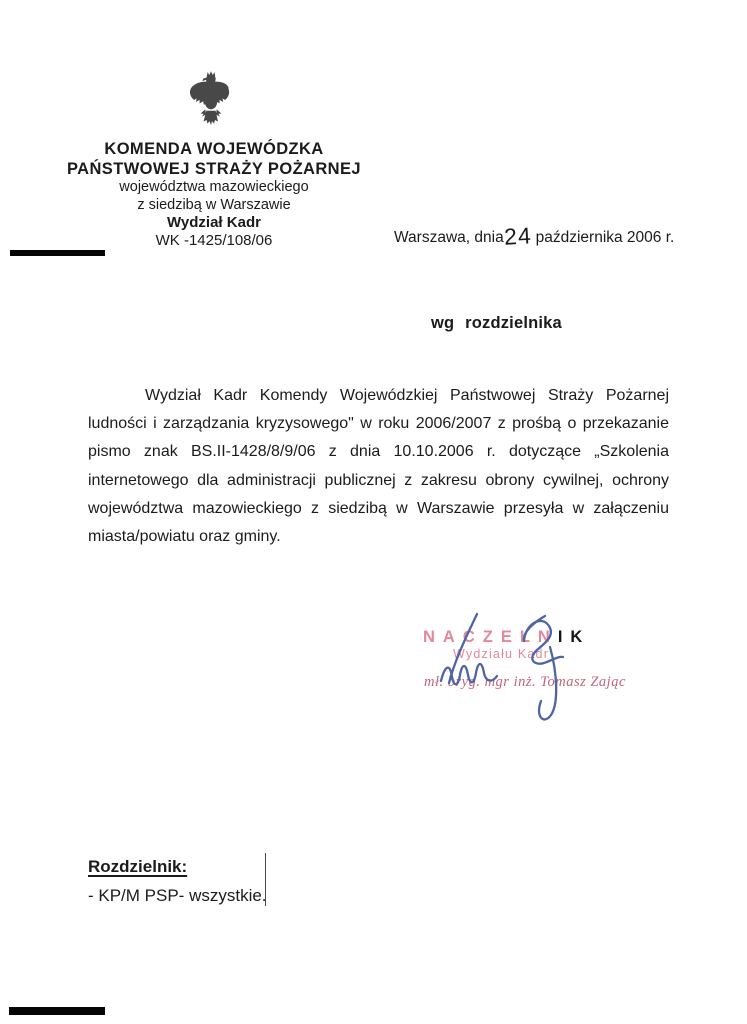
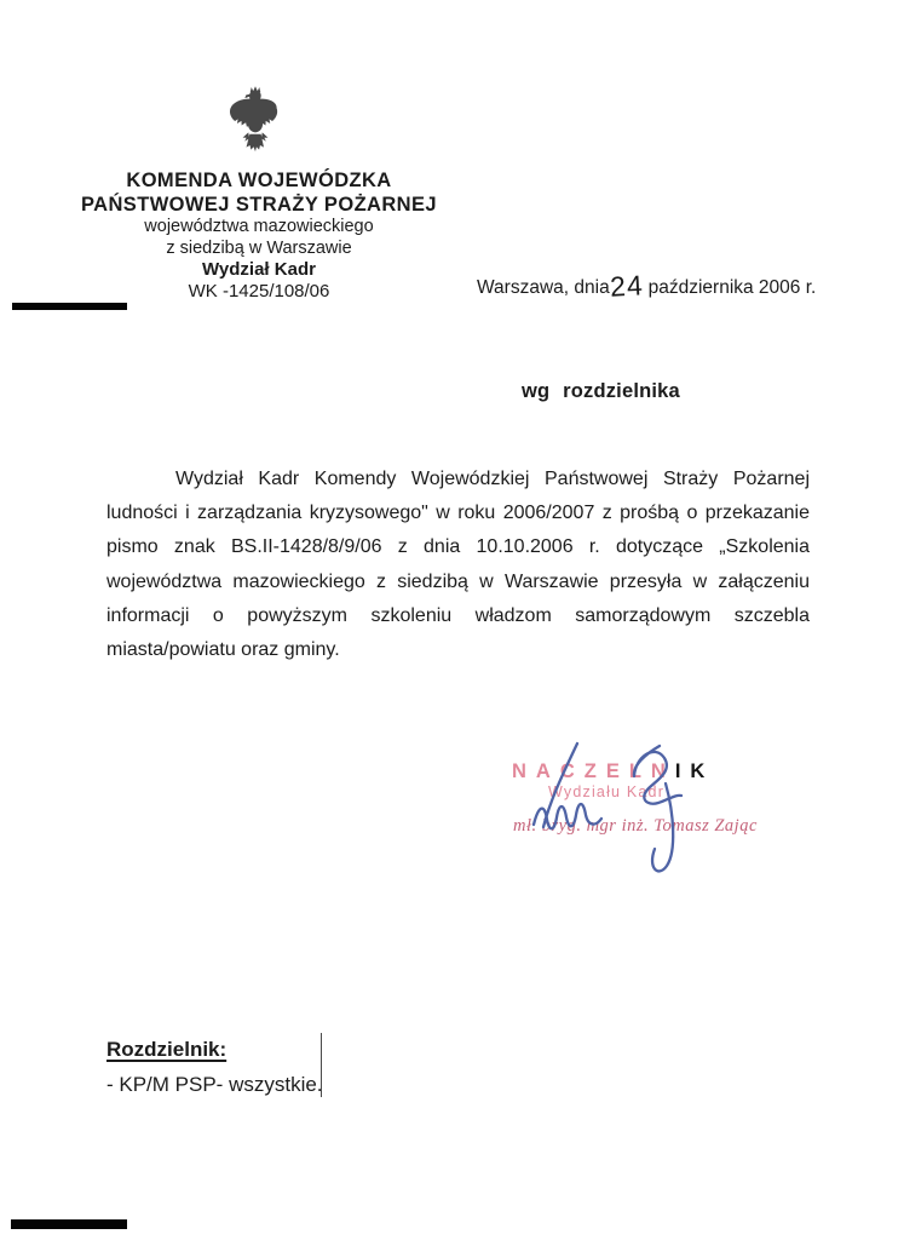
  KOMENDA WOJEWÓDZKA
  PAŃSTWOWEJ STRAŻY POŻARNEJ
  województwa mazowieckiego
  z siedzibą w Warszawie
  Wydział Kadr
  WK -1425/108/06
  wg rozdzielnika
  Wydział Kadr Komendy Wojewódzkiej Państwowej Straży Pożarnej
  ludności i zarządzania kryzysowego" w roku 2006/2007 z prośbą o przekazanie
  pismo znak BS.II-1428/8/9/06 z dnia 10.10.2006 r. dotyczące „Szkolenia
- internetowego dla administracji publicznej z zakresu obrony cywilnej, ochrony
  województwa mazowieckiego z siedzibą w Warszawie przesyła w załączeniu
+ informacji o powyższym szkoleniu władzom samorządowym szczebla
  miasta/powiatu oraz gminy.
  NACZELNIK
  ydziału Kadr
  mł by. mgr inż. Tomasz Zając
  Rozdzielnik:
  - KP/M PSP- wszystkie
